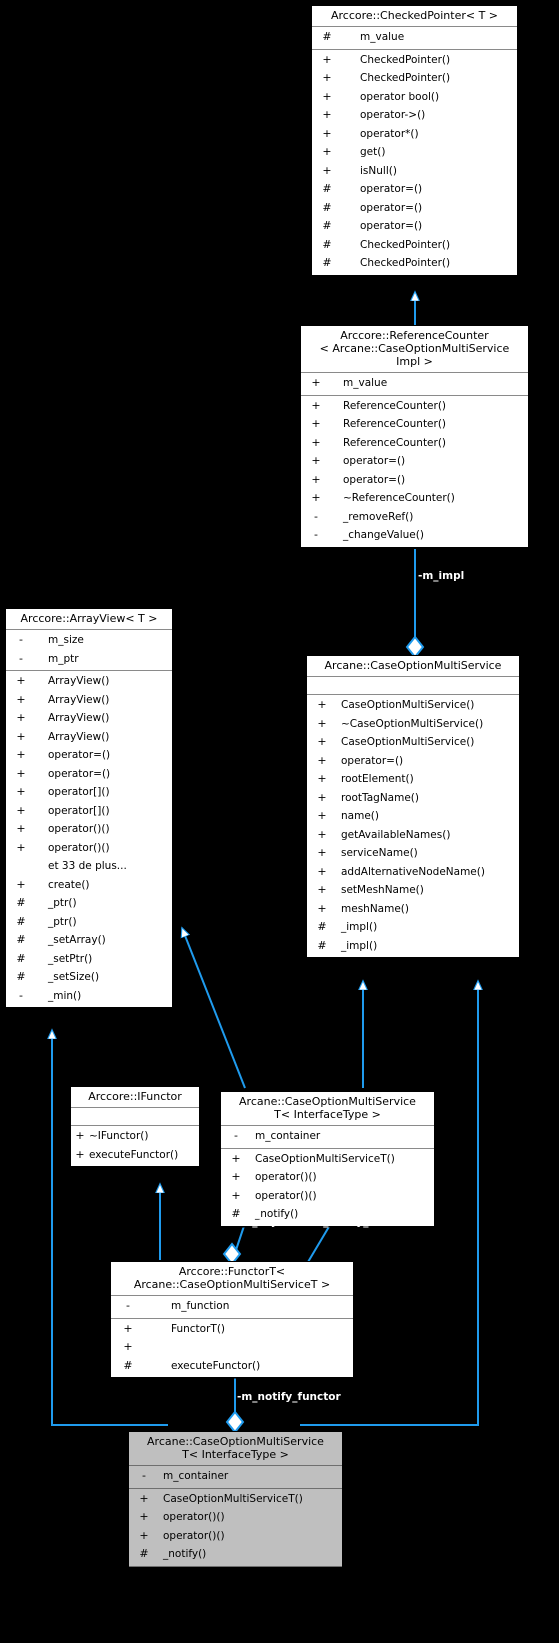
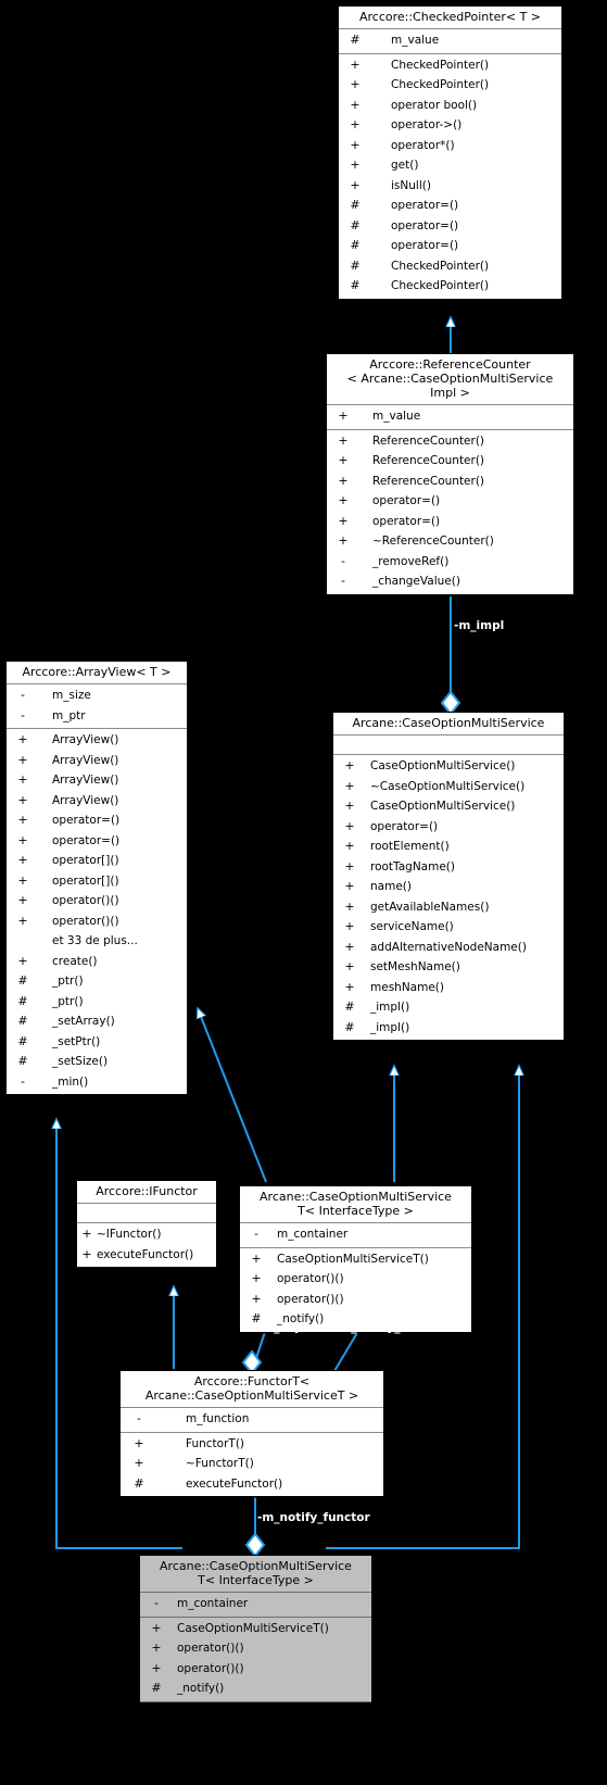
  Arccore::CheckedPointer< T >
  #
  m_value
  +
  CheckedPointer()
  +
  CheckedPointer()
  +
  operator bool()
  +
  operator->()
  +
  operator*()
  +
  get()
  +
  isNull()
  #
  operator=()
  #
  operator=()
  #
  operator=()
  #
  CheckedPointer()
  #
  CheckedPointer()
  Arccore::ReferenceCounter
  < Arcane::CaseOptionMultiService
  Impl >
  +
  m_value
  +
  ReferenceCounter()
  +
  ReferenceCounter()
  +
  ReferenceCounter()
  +
  operator=()
  +
  operator=()
  +
  ~ReferenceCounter()
  -
  _removeRef()
  -
  _changeValue()
  Arccore::ArrayView< T >
  -
  m_size
  -
  m_ptr
  +
  ArrayView()
  +
  ArrayView()
  +
  ArrayView()
  +
  ArrayView()
  +
  operator=()
  +
  operator=()
  +
  operator[]()
  +
  operator[]()
  +
  operator()()
  +
  operator()()
  et 33 de plus...
  +
  create()
  #
  _ptr()
  #
  _ptr()
  #
  _setArray()
  #
  _setPtr()
  #
  _setSize()
  -
  _min()
  Arcane::CaseOptionMultiService
  +
  CaseOptionMultiService()
  +
  ~CaseOptionMultiService()
  +
  CaseOptionMultiService()
  +
  operator=()
  +
  rootElement()
  +
  rootTagName()
  +
  name()
  +
  getAvailableNames()
  +
  serviceName()
  +
  addAlternativeNodeName()
  +
  setMeshName()
  +
  meshName()
  #
  _impl()
  #
  _impl()
  Arcane::CaseOptionMultiService
  T< InterfaceType >
  -
  m_container
  +
  CaseOptionMultiServiceT()
  +
  operator()()
  +
  operator()()
  #
  _notify()
  Arccore::IFunctor
  +
  ~IFunctor()
  +
  executeFunctor()
  Arccore::FunctorT<
  Arcane::CaseOptionMultiServiceT >
  -
  m_function
  +
  FunctorT()
  +
+ ~FunctorT()
  #
  executeFunctor()
  Arcane::CaseOptionMultiService
  T< InterfaceType >
  -
  m_container
  +
  CaseOptionMultiServiceT()
  +
  operator()()
  +
  operator()()
  #
  _notify()
  -m_impl
  -m_object
  -m_notify_functor
  -m_notify_functor
